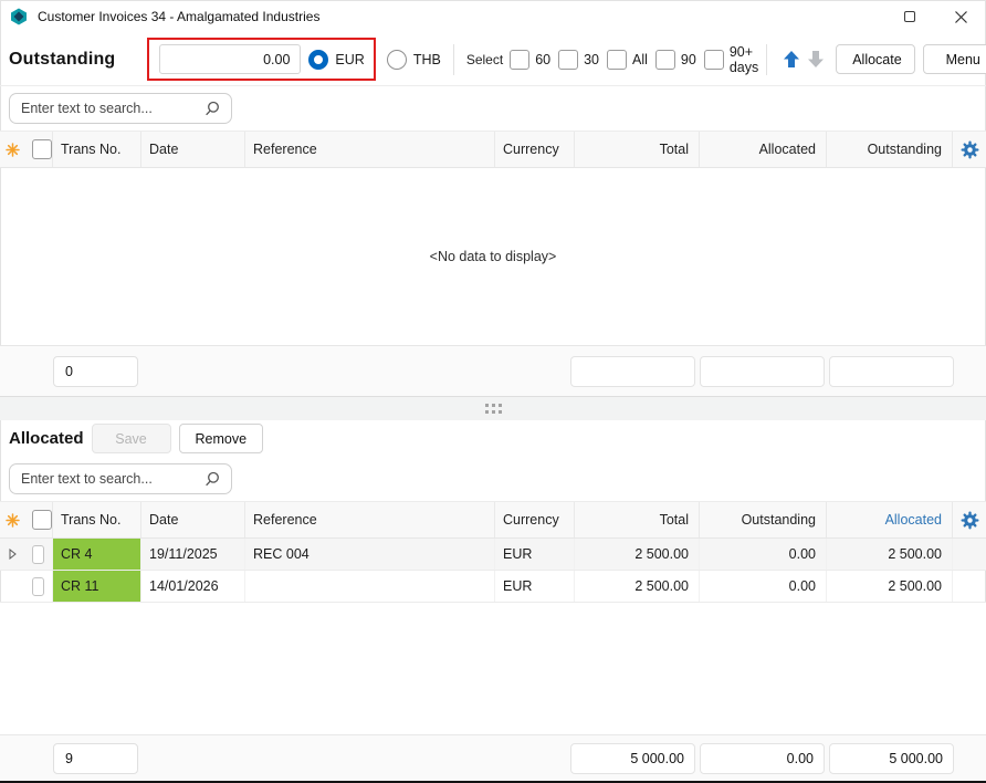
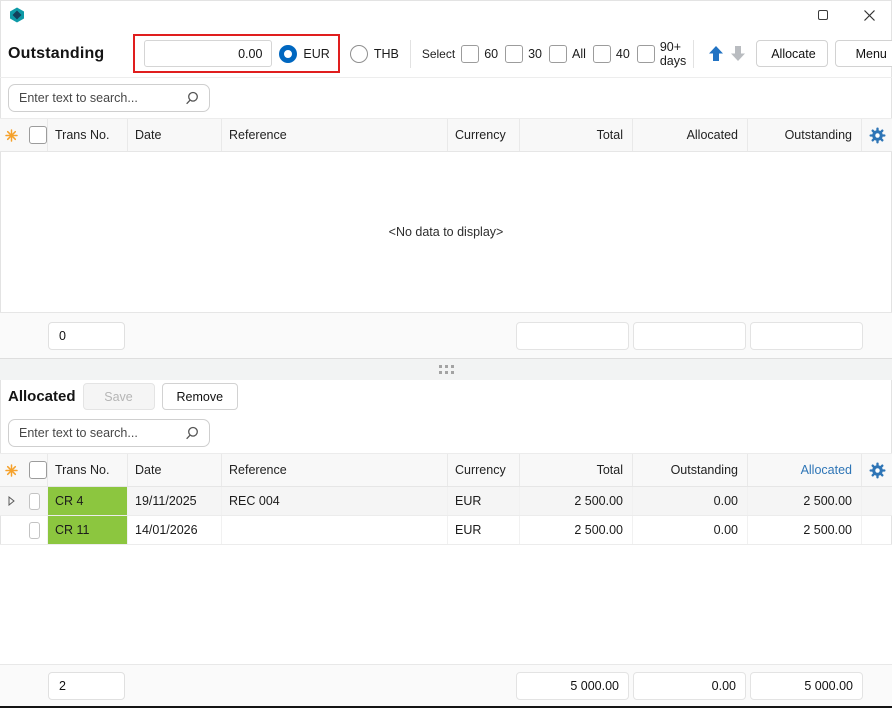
- Customer Invoices 34 - Amalgamated Industries
  Outstanding
  0.00
  EUR
  THB
  Select
  60
  30
  All
- 90
+ 40
  90+ days
  Allocate
  Menu
  Enter text to search...
  Trans No.
  Date
  Reference
  Currency
  Total
  Allocated
  Outstanding
  <No data to display>
  0
  Allocated
  Save
  Remove
  Enter text to search...
  Trans No.
  Date
  Reference
  Currency
  Total
  Outstanding
  Allocated
  CR 4
  19/11/2025
  REC 004
  EUR
  2 500.00
  0.00
  2 500.00
  CR 11
  14/01/2026
  EUR
  2 500.00
  0.00
  2 500.00
- 9
+ 2
  5 000.00
  0.00
  5 000.00
